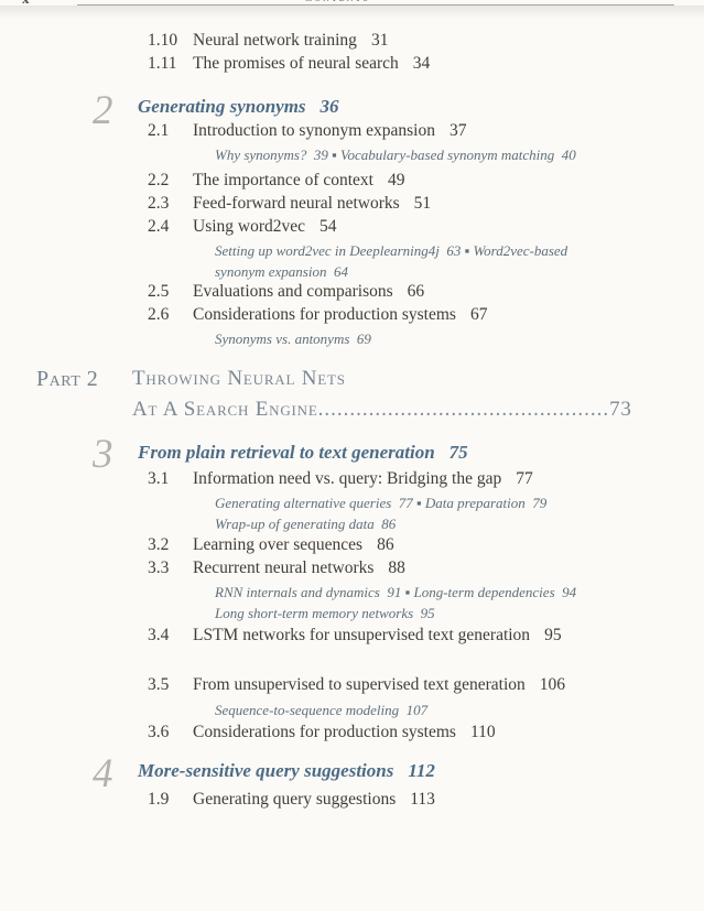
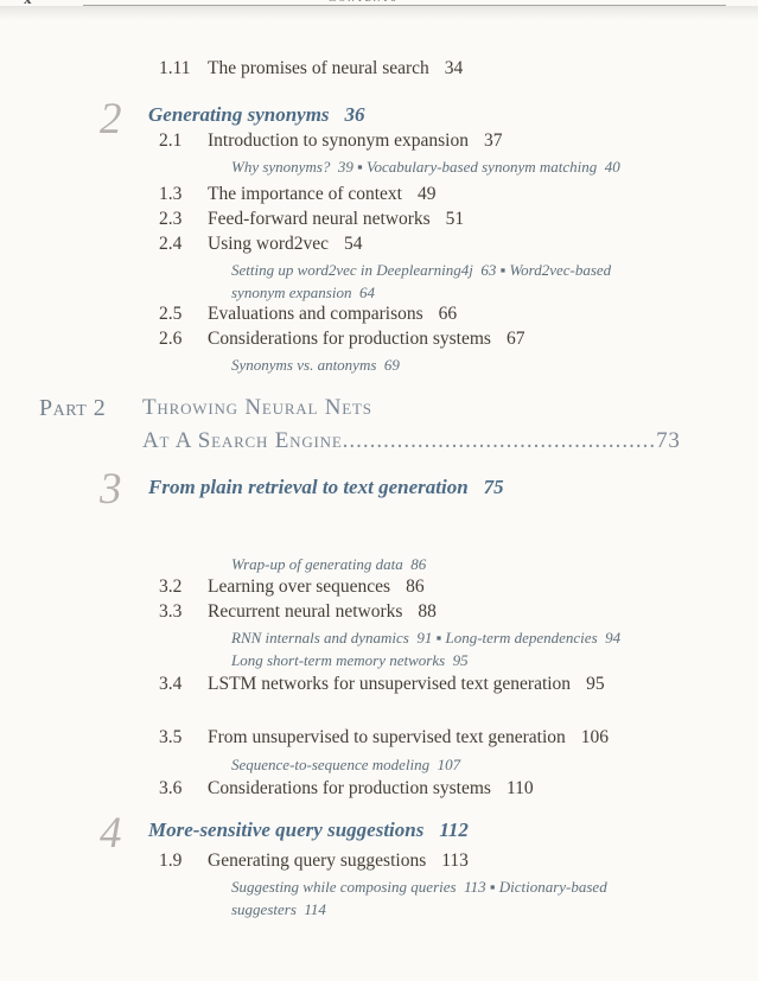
- 1.10 Neural network training 31
  1.11 The promises of neural search 34
  2
  Generating synonyms 36
  2.1 Introduction to synonym expansion 37
  Why synonyms? 39 ▪ Vocabulary-based synonym matching 40
- 2.2 The importance of context 49
+ 1.3 The importance of context 49
  2.3 Feed-forward neural networks 51
  2.4 Using word2vec 54
  Setting up word2vec in Deeplearning4j 63 ▪ Word2vec-based
  synonym expansion 64
  2.5 Evaluations and comparisons 66
  2.6 Considerations for production systems 67
  Synonyms vs. antonyms 69
  Part 2
  Throwing Neural Nets
  At A Search Engine..............................................73
  3
  From plain retrieval to text generation 75
- 3.1 Information need vs. query: Bridging the gap 77
- Generating alternative queries 77 ▪ Data preparation 79
  Wrap-up of generating data 86
  3.2 Learning over sequences 86
  3.3 Recurrent neural networks 88
  RNN internals and dynamics 91 ▪ Long-term dependencies 94
  Long short-term memory networks 95
  3.4 LSTM networks for unsupervised text generation 95
  3.5 From unsupervised to supervised text generation 106
  Sequence-to-sequence modeling 107
  3.6 Considerations for production systems 110
  4
  More-sensitive query suggestions 112
  1.9 Generating query suggestions 113
+ Suggesting while composing queries 113 ▪ Dictionary-based
+ suggesters 114
